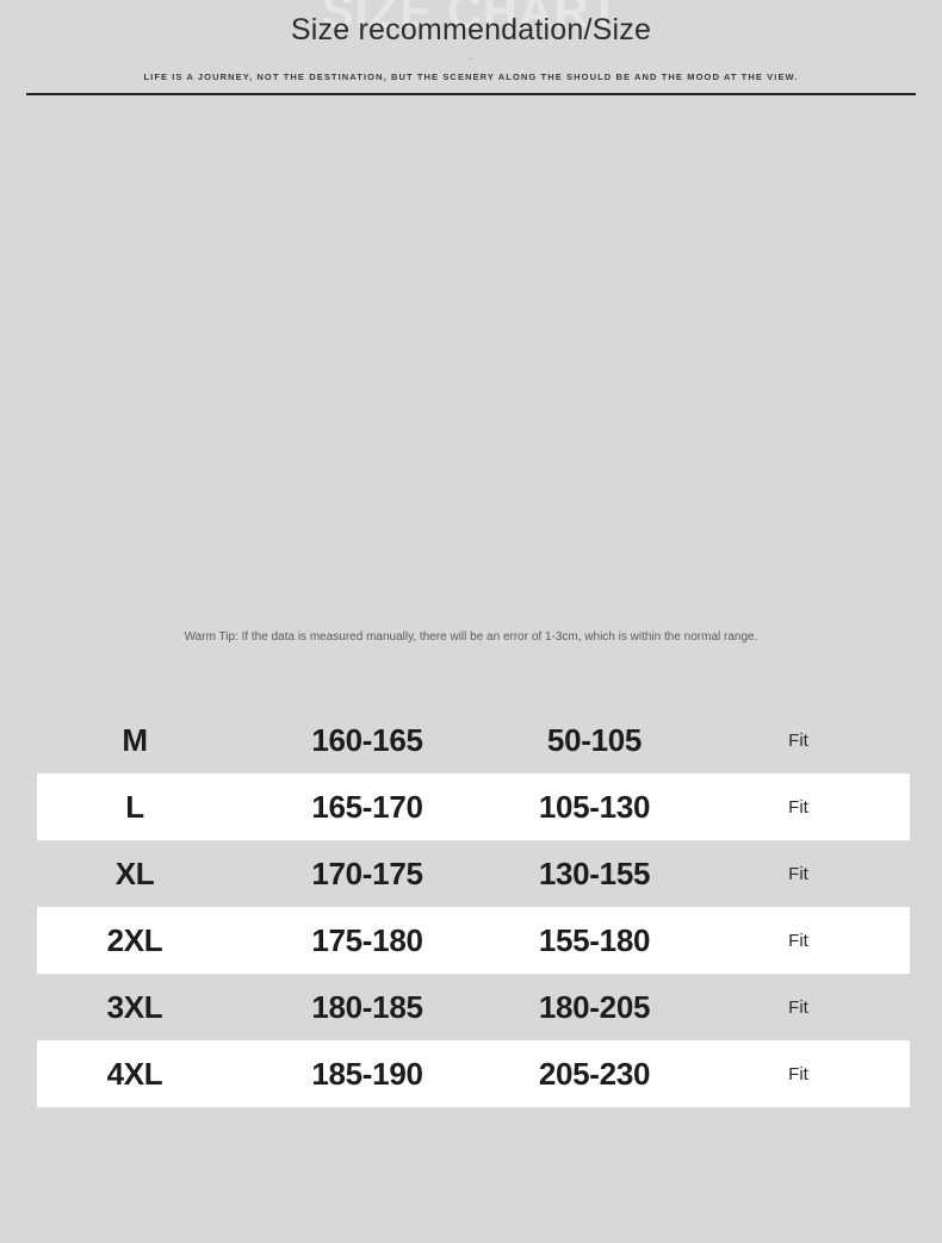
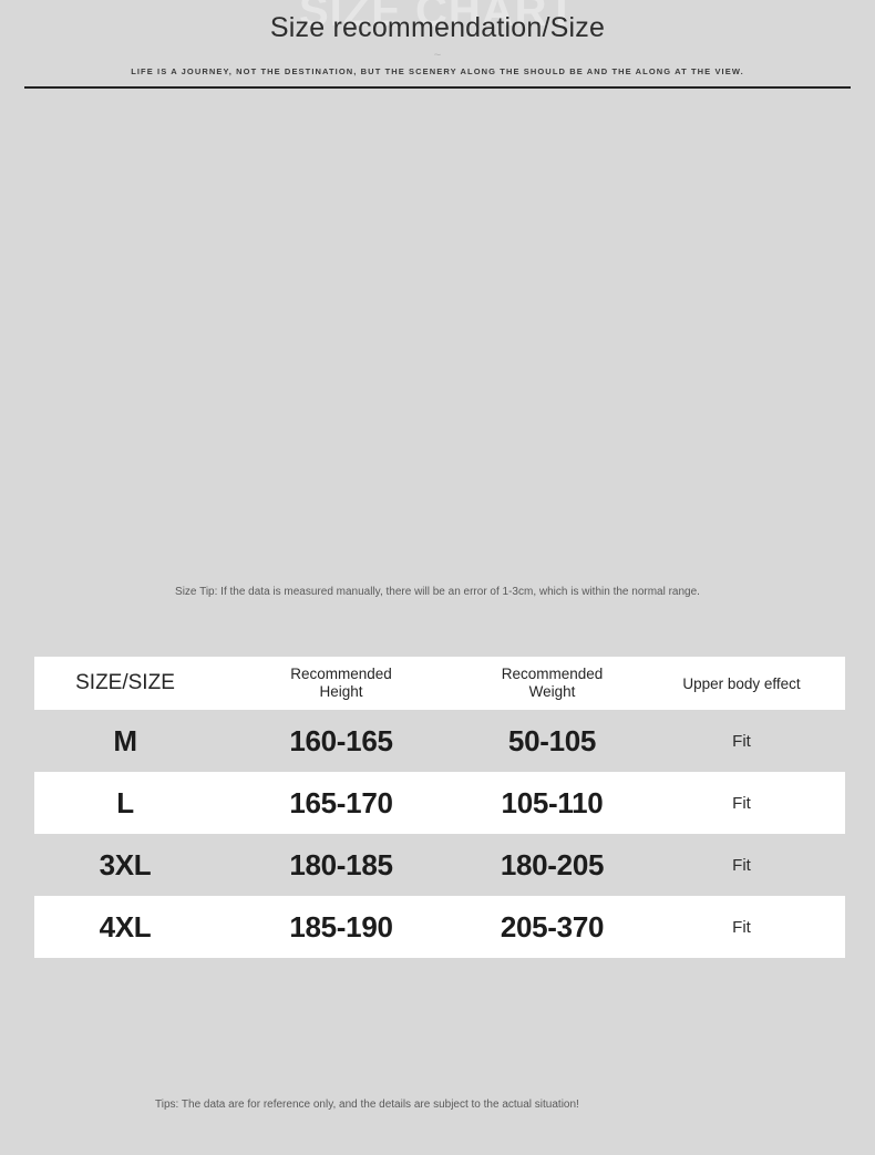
  SIZE CHART
  Size recommendation/Size
  ~
- LIFE IS A JOURNEY, NOT THE DESTINATION, BUT THE SCENERY ALONG THE SHOULD BE AND THE MOOD AT THE VIEW.
+ LIFE IS A JOURNEY, NOT THE DESTINATION, BUT THE SCENERY ALONG THE SHOULD BE AND THE ALONG AT THE VIEW.
- Warm Tip: If the data is measured manually, there will be an error of 1-3cm, which is within the normal range.
+ Size Tip: If the data is measured manually, there will be an error of 1-3cm, which is within the normal range.
+ SIZE/SIZE	Recommended Height	Recommended Weight	Upper body effect
  M	160-165	50-105	Fit
- L	165-170	105-130	Fit
+ L	165-170	105-110	Fit
- XL	170-175	130-155	Fit
- 2XL	175-180	155-180	Fit
  3XL	180-185	180-205	Fit
- 4XL	185-190	205-230	Fit
+ 4XL	185-190	205-370	Fit
+ Tips: The data are for reference only, and the details are subject to the actual situation!
